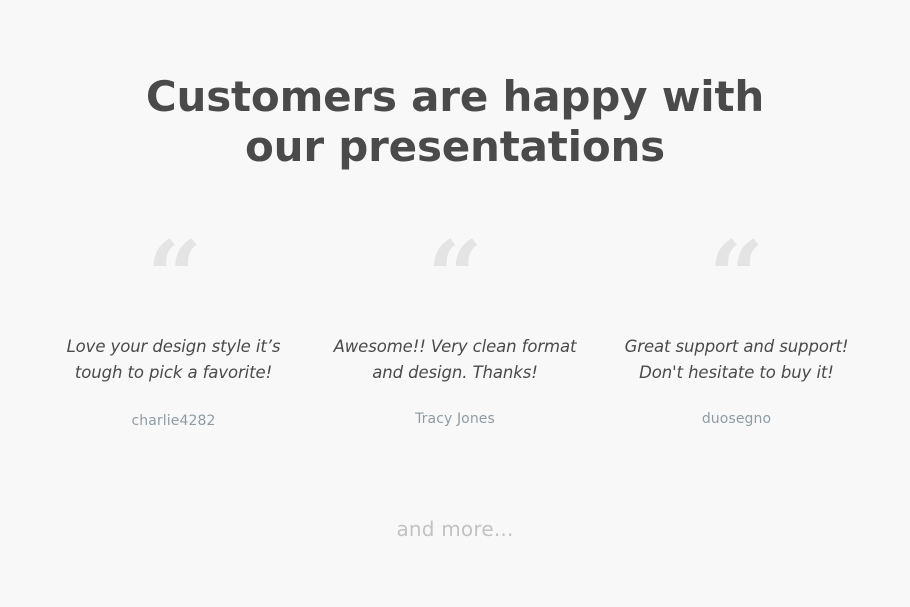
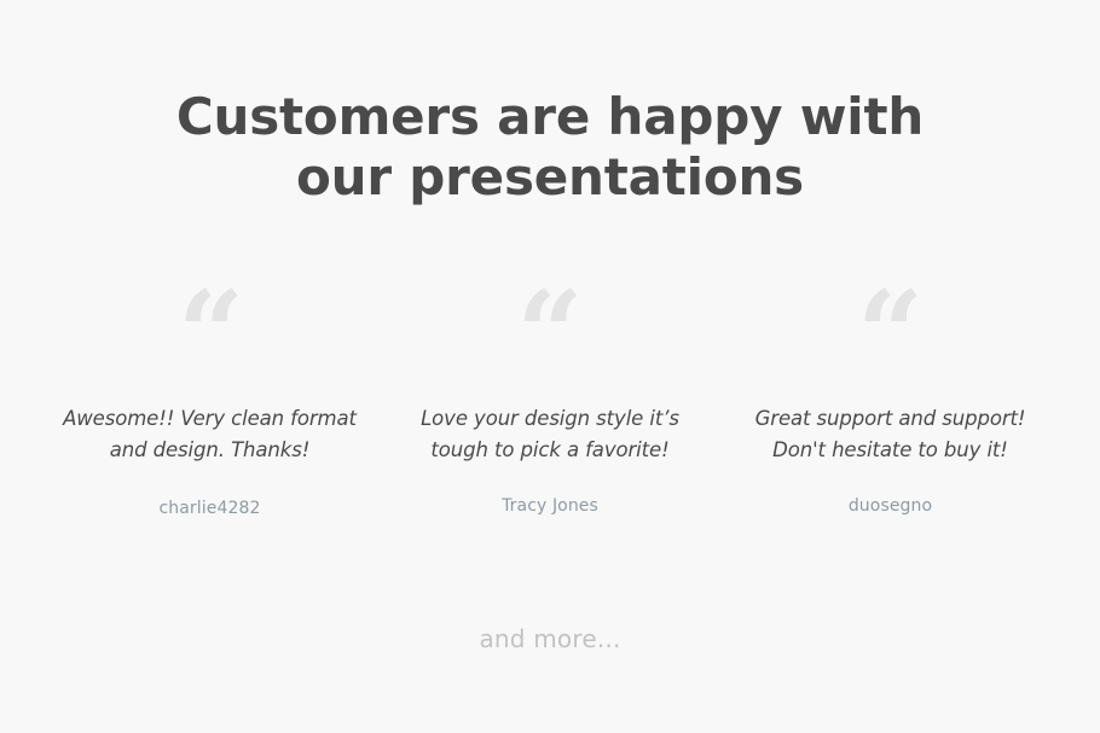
  Customers are happy with
  our presentations
- Love your design style it’s tough to pick a favorite!
+ Awesome!! Very clean format and design. Thanks!
  charlie4282
- Awesome!! Very clean format and design. Thanks!
+ Love your design style it’s tough to pick a favorite!
  Tracy Jones
  Great support and support! Don't hesitate to buy it!
  duosegno
  and more...
